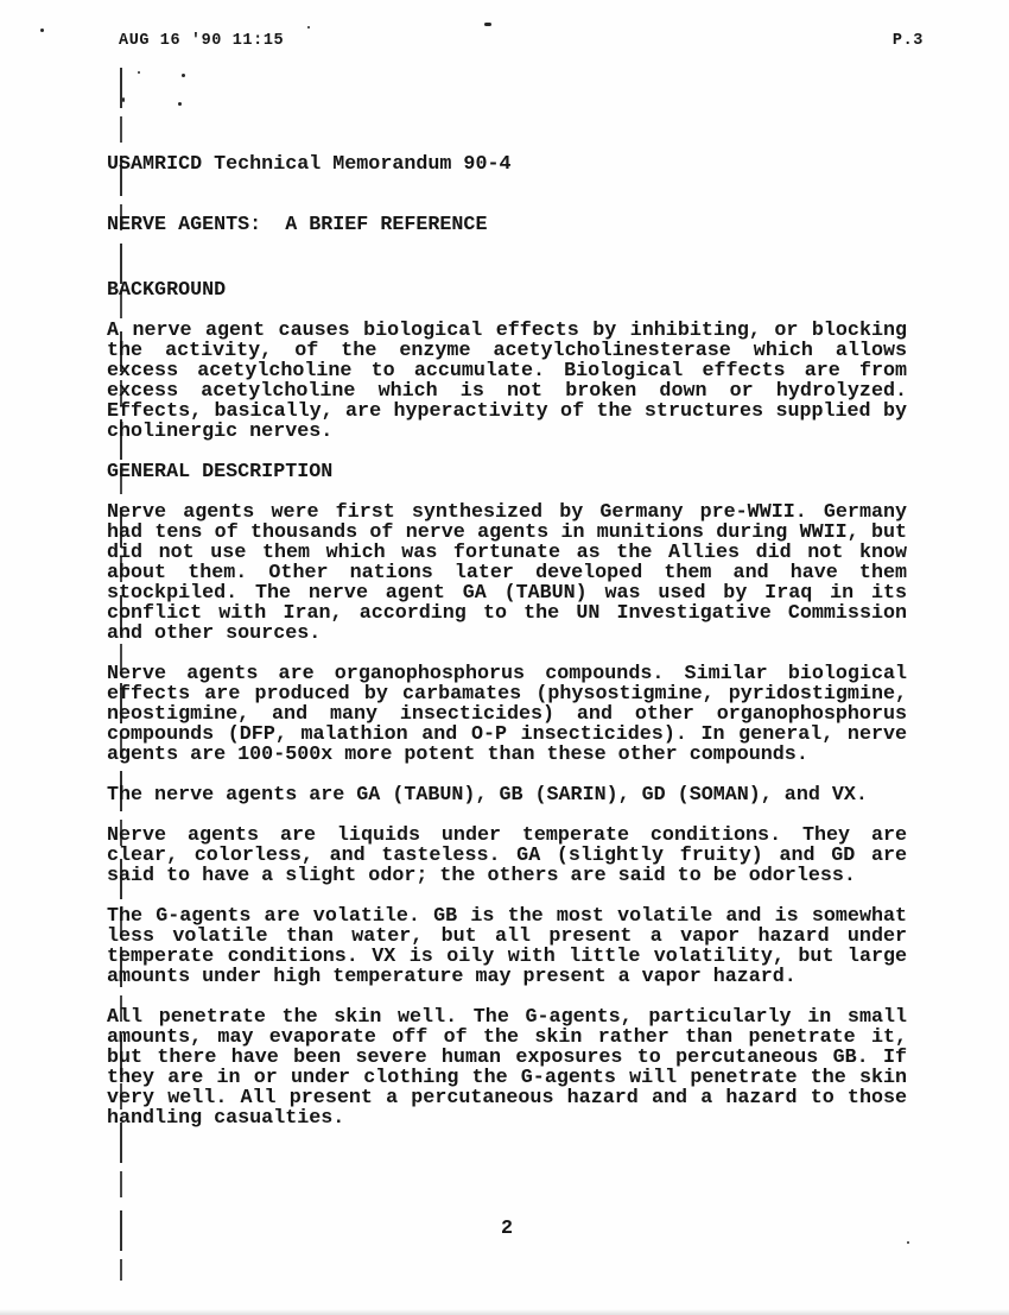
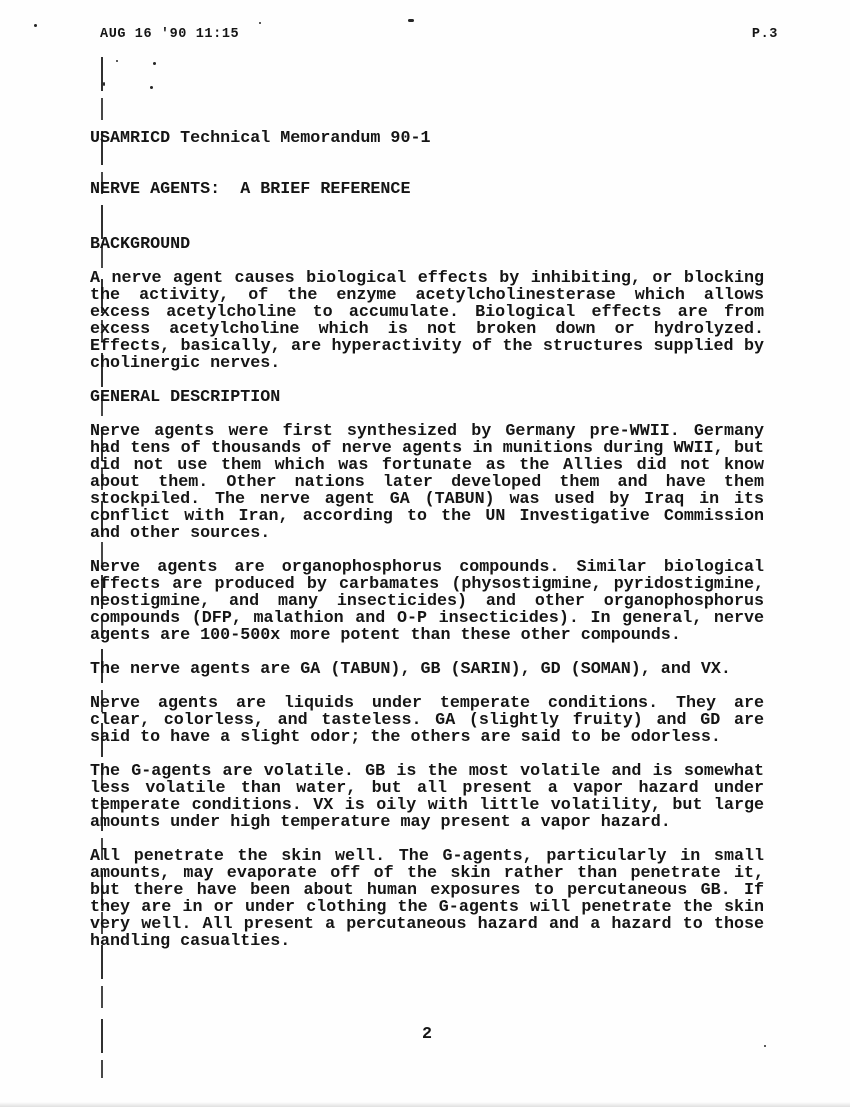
  AUG 16 '90 11:15
  P.3
- USAMRICD Technical Memorandum 90-4
+ USAMRICD Technical Memorandum 90-1
  NERVE AGENTS: A BRIEF REFERENCE
  BACKGROUND
  A nerve agent causes biological effects by inhibiting, or blocking the activity, of the enzyme acetylcholinesterase which allows excess acetylcholine to accumulate. Biological effects are from excess acetylcholine which is not broken down or hydrolyzed. Effects, basically, are hyperactivity of the structures supplied by cholinergic nerves.
  GENERAL DESCRIPTION
  Nerve agents were first synthesized by Germany pre-WWII. Germany had tens of thousands of nerve agents in munitions during WWII, but did not use them which was fortunate as the Allies did not know about them. Other nations later developed them and have them stockpiled. The nerve agent GA (TABUN) was used by Iraq in its conflict with Iran, according to the UN Investigative Commission and other sources.
  Nerve agents are organophosphorus compounds. Similar biological effects are produced by carbamates (physostigmine, pyridostigmine, neostigmine, and many insecticides) and other organophosphorus compounds (DFP, malathion and O-P insecticides). In general, nerve agents are 100-500x more potent than these other compounds.
  The nerve agents are GA (TABUN), GB (SARIN), GD (SOMAN), and VX.
  Nerve agents are liquids under temperate conditions. They are clear, colorless, and tasteless. GA (slightly fruity) and GD are said to have a slight odor; the others are said to be odorless.
  The G-agents are volatile. GB is the most volatile and is somewhat less volatile than water, but all present a vapor hazard under temperate conditions. VX is oily with little volatility, but large amounts under high temperature may present a vapor hazard.
- All penetrate the skin well. The G-agents, particularly in small amounts, may evaporate off of the skin rather than penetrate it, but there have been severe human exposures to percutaneous GB. If they are in or under clothing the G-agents will penetrate the skin very well. All present a percutaneous hazard and a hazard to those handling casualties.
+ All penetrate the skin well. The G-agents, particularly in small amounts, may evaporate off of the skin rather than penetrate it, but there have been about human exposures to percutaneous GB. If they are in or under clothing the G-agents will penetrate the skin very well. All present a percutaneous hazard and a hazard to those handling casualties.
  2
